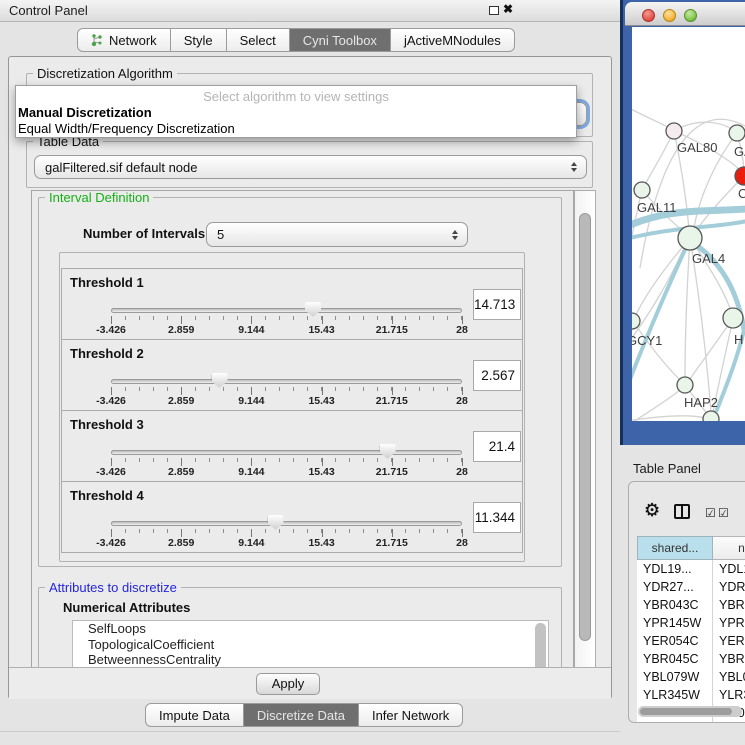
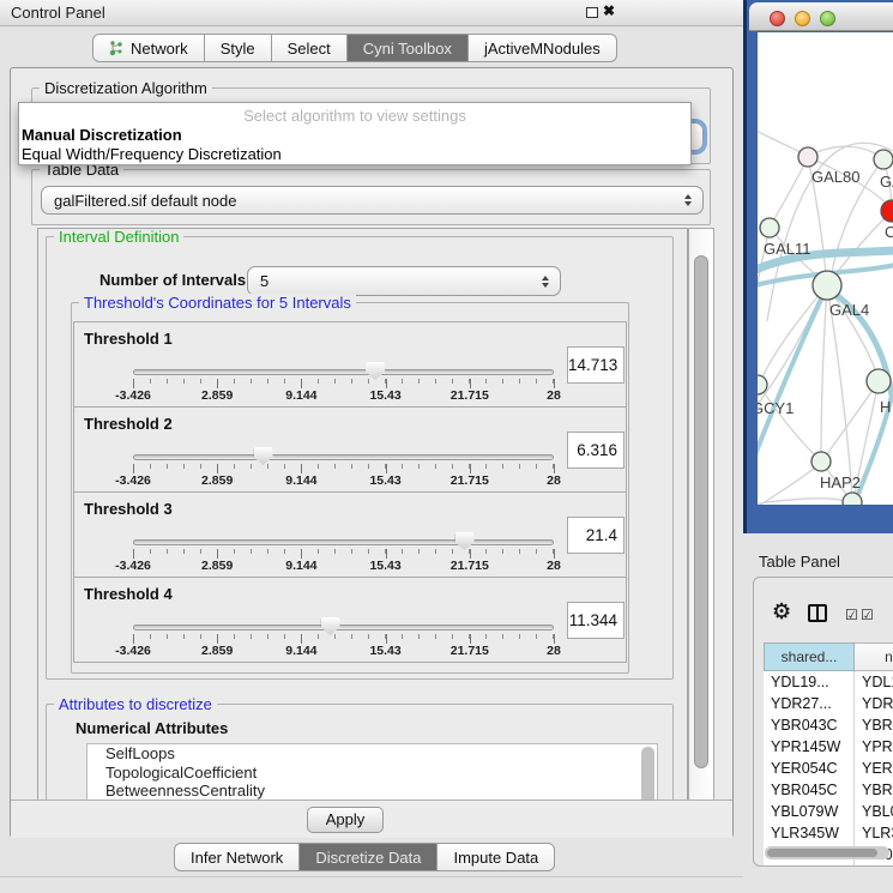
  Control Panel
  ✖
  Network
  Style
  Select
  Cyni Toolbox
  jActiveMNodules
  Discretization Algorithm
  Select algorithm to view settings
  Manual Discretization
  Equal Width/Frequency Discretization
  Table Data
  galFiltered.sif default node
  Interval Definition
  Number of Intervals
  5
+ Threshold's Coordinates for 5 Intervals
  Threshold 1
  -3.426
  2.859
  9.144
  15.43
  21.715
  28
  14.713
  Threshold 2
  -3.426
  2.859
  9.144
  15.43
  21.715
  28
- 2.567
+ 6.316
  Threshold 3
  -3.426
  2.859
  9.144
  15.43
  21.715
  28
  21.4
  Threshold 4
  -3.426
  2.859
  9.144
  15.43
  21.715
  28
  11.344
  Attributes to discretize
  Numerical Attributes
  SelfLoops
  TopologicalCoefficient
  BetweennessCentrality
  Apply
- Impute Data
+ Infer Network
  Discretize Data
- Infer Network
+ Impute Data
  GAL80
  C
  GAL11
  GAL4
  GCY1
  H
  HAP2
  Table Panel
  ⚙
  ☑
  ☑
  shared...
  n
  YDL19...
  YDL
  YDR27...
  YDR
  YBR043C
  YBR
  YPR145W
  YPR
  YER054C
  YER
  YBR045C
  YBR
  YBL079W
  YBL
  YLR345W
  YLR
